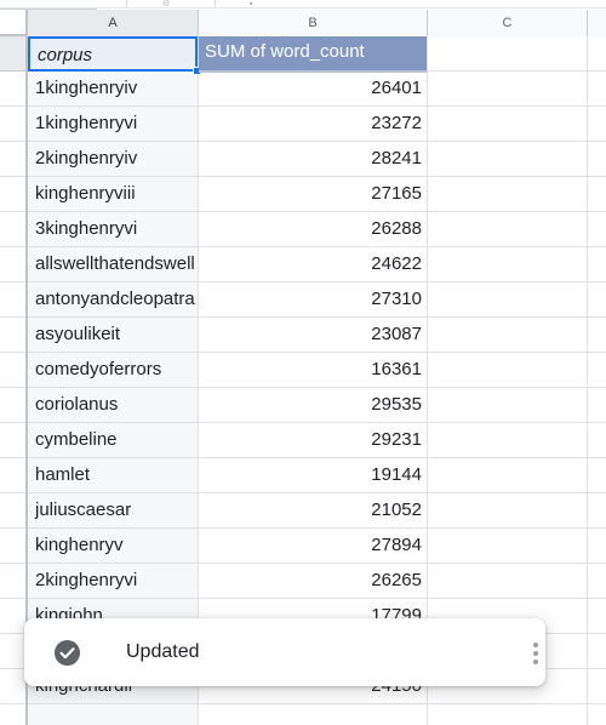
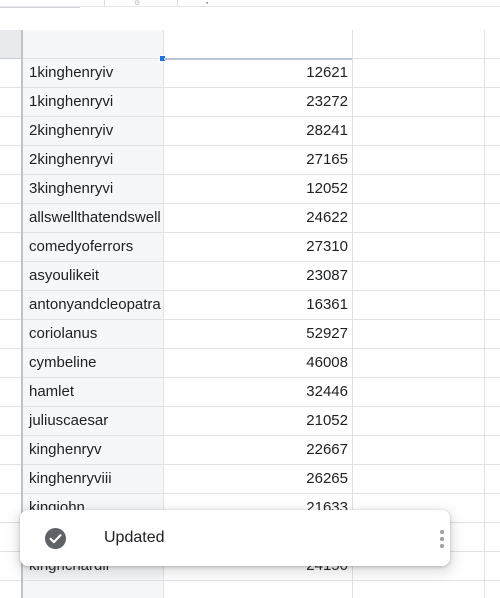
- A
- B
- C
- corpus
- SUM of word_count
  1kinghenryiv
- 26401
+ 12621
  1kinghenryvi
  23272
  2kinghenryiv
  28241
- kinghenryviii
+ 2kinghenryvi
  27165
  3kinghenryvi
- 26288
+ 12052
  allswellthatendswell
  24622
- antonyandcleopatra
+ comedyoferrors
  27310
  asyoulikeit
  23087
- comedyoferrors
+ antonyandcleopatra
  16361
  coriolanus
- 29535
+ 52927
  cymbeline
- 29231
+ 46008
  hamlet
- 19144
+ 32446
  juliuscaesar
  21052
  kinghenryv
- 27894
+ 22667
- 2kinghenryvi
+ kinghenryviii
  26265
  kingjohn
- 17799
+ 21633
  Updated
